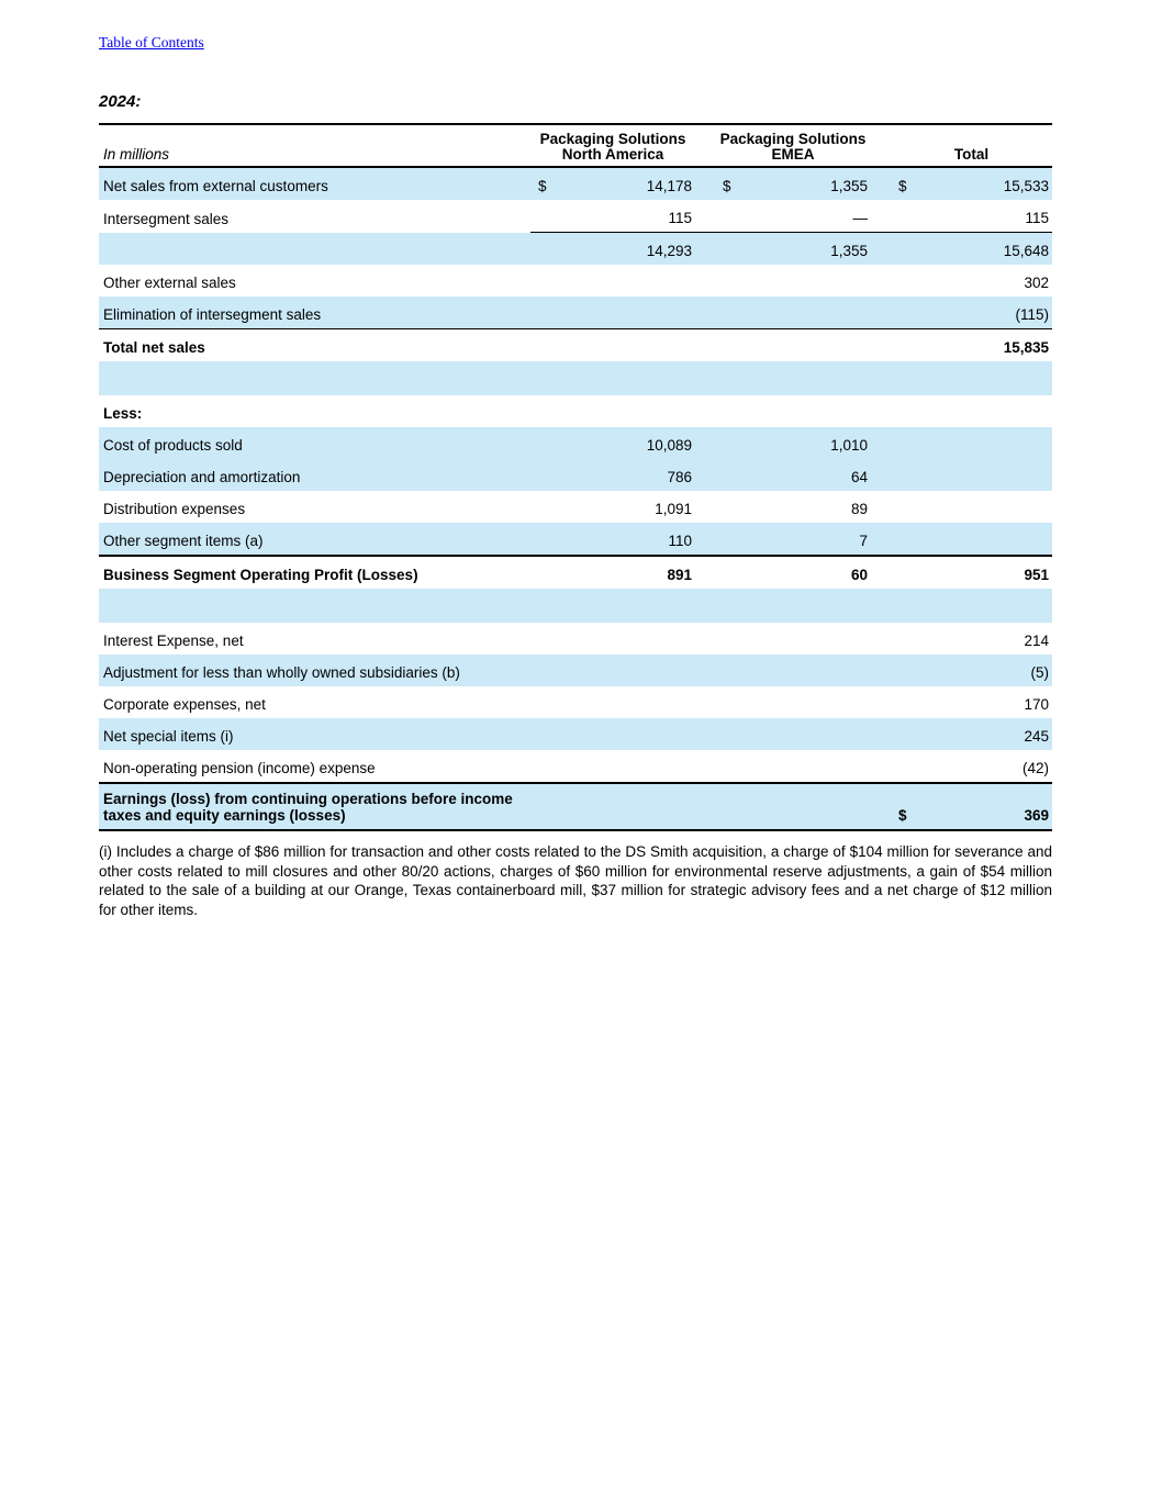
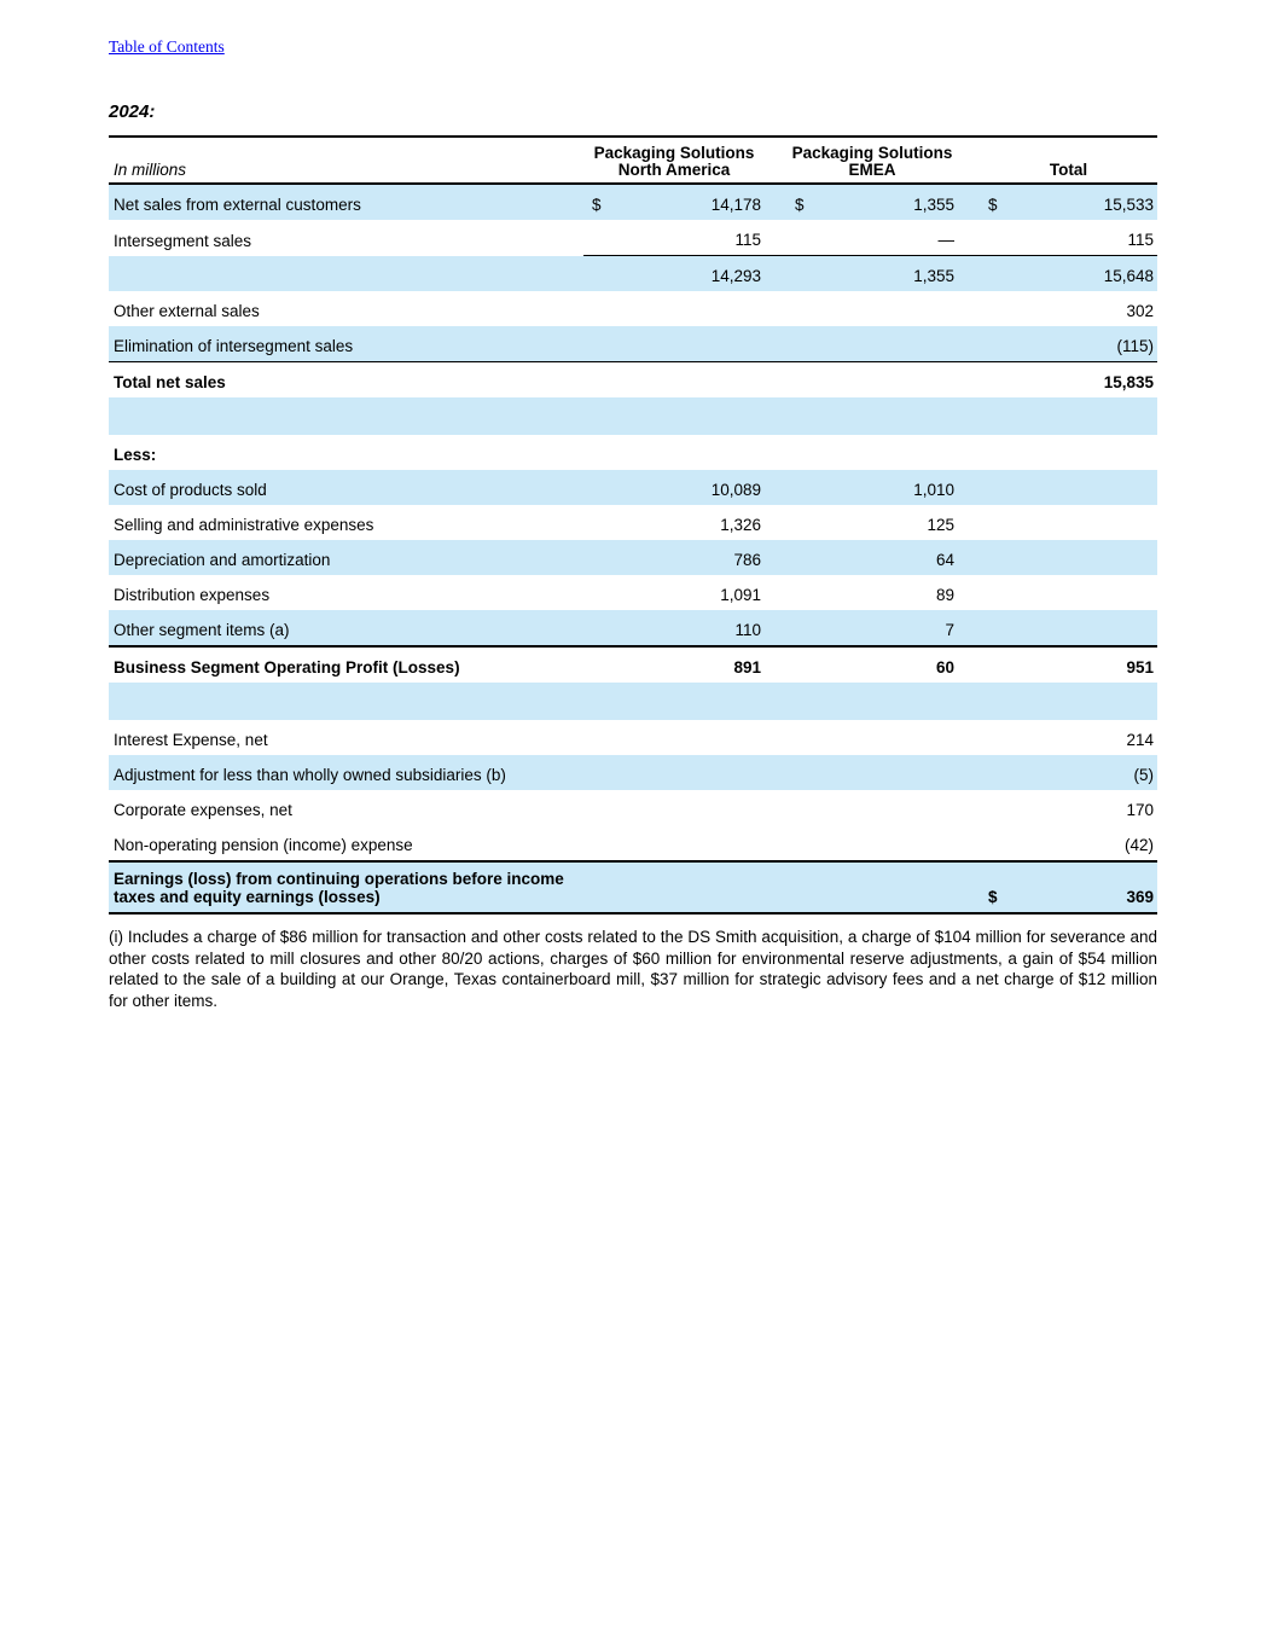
  Table of Contents
  2024:
  In millions	Packaging Solutions North America		Packaging Solutions EMEA		Total
  Net sales from external customers	$	14,178		$	1,355		$	15,533
  Intersegment sales		115			—			115
  		14,293			1,355			15,648
  Other external sales								302
  Elimination of intersegment sales								(115)
  Total net sales								15,835
  Less:
  Cost of products sold		10,089			1,010
+ Selling and administrative expenses		1,326			125
  Depreciation and amortization		786			64
  Distribution expenses		1,091			89
  Other segment items (a)		110			7
  Business Segment Operating Profit (Losses)		891			60			951
  Interest Expense, net								214
  Adjustment for less than wholly owned subsidiaries (b)								(5)
  Corporate expenses, net								170
- Net special items (i)								245
  Non-operating pension (income) expense								(42)
  Earnings (loss) from continuing operations before income taxes and equity earnings (losses)							$	369
  (i) Includes a charge of $86 million for transaction and other costs related to the DS Smith acquisition, a charge of $104 million for severance and other costs related to mill closures and other 80/20 actions, charges of $60 million for environmental reserve adjustments, a gain of $54 million related to the sale of a building at our Orange, Texas containerboard mill, $37 million for strategic advisory fees and a net charge of $12 million for other items.
